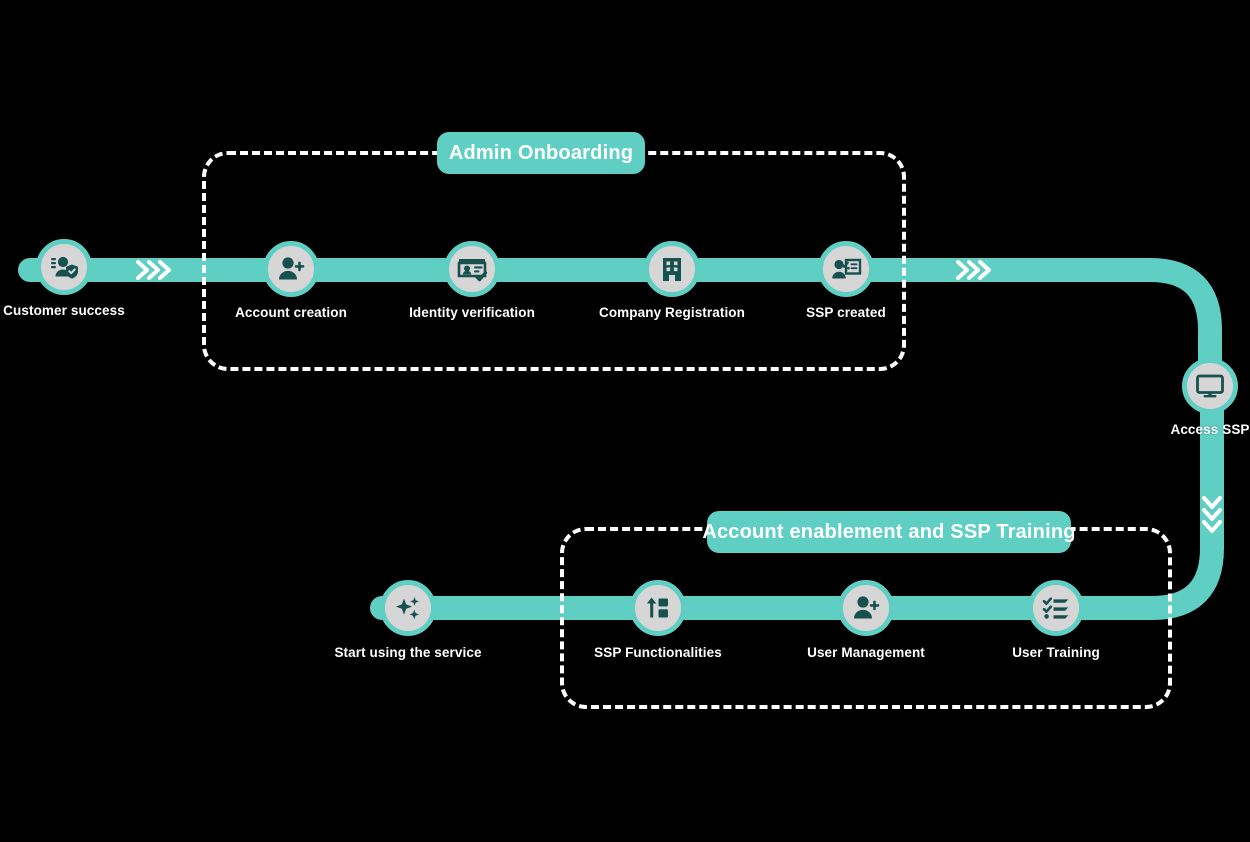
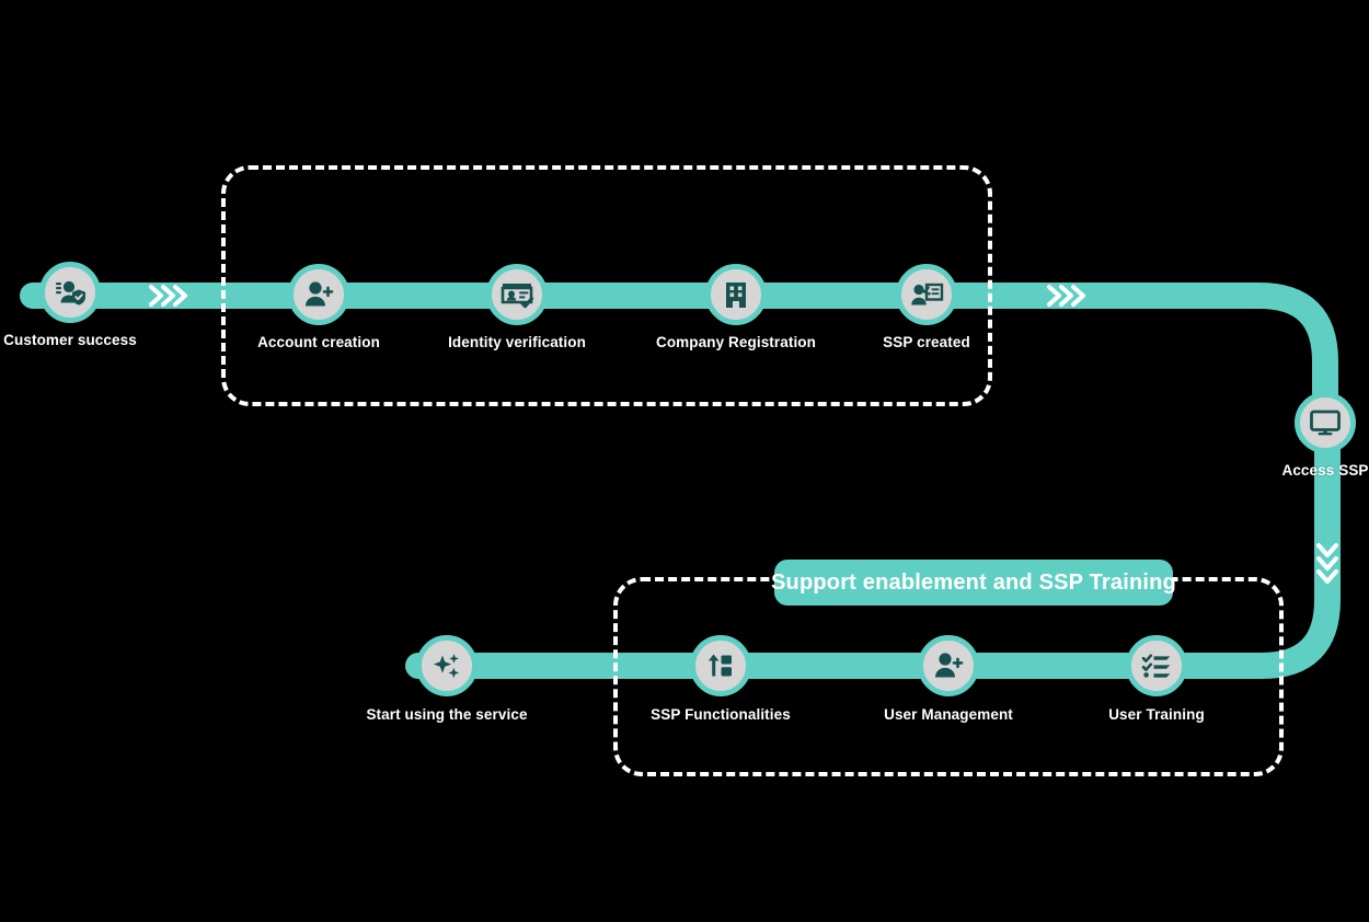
- Admin Onboarding
- Account enablement and SSP Training
+ Support enablement and SSP Training
  Customer success
  Account creation
  Identity verification
  Company Registration
  SSP created
  Access SSP
  Start using the service
  SSP Functionalities
  User Management
  User Training
